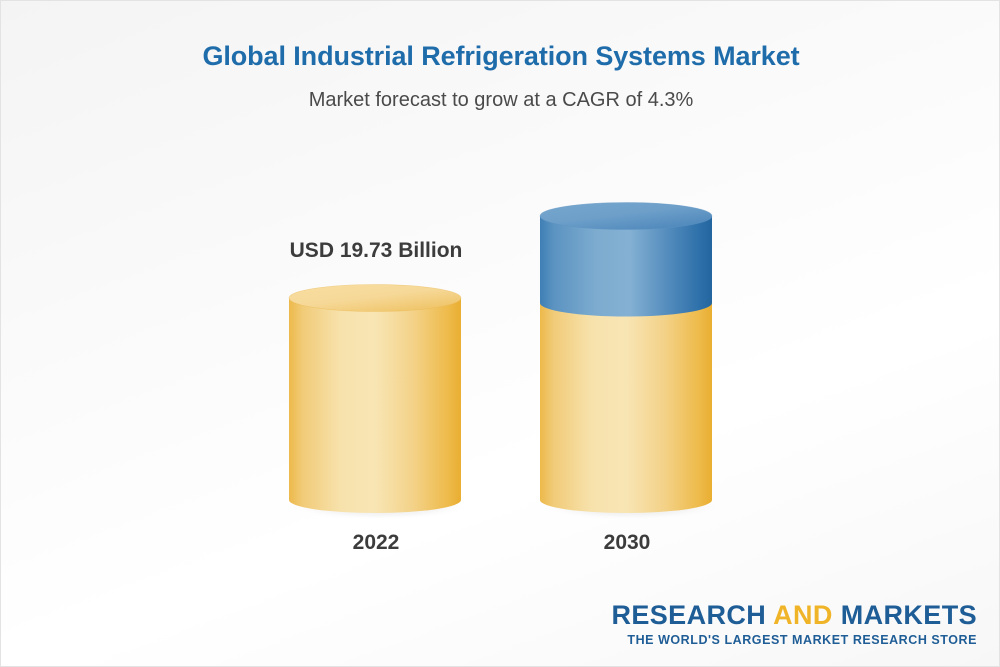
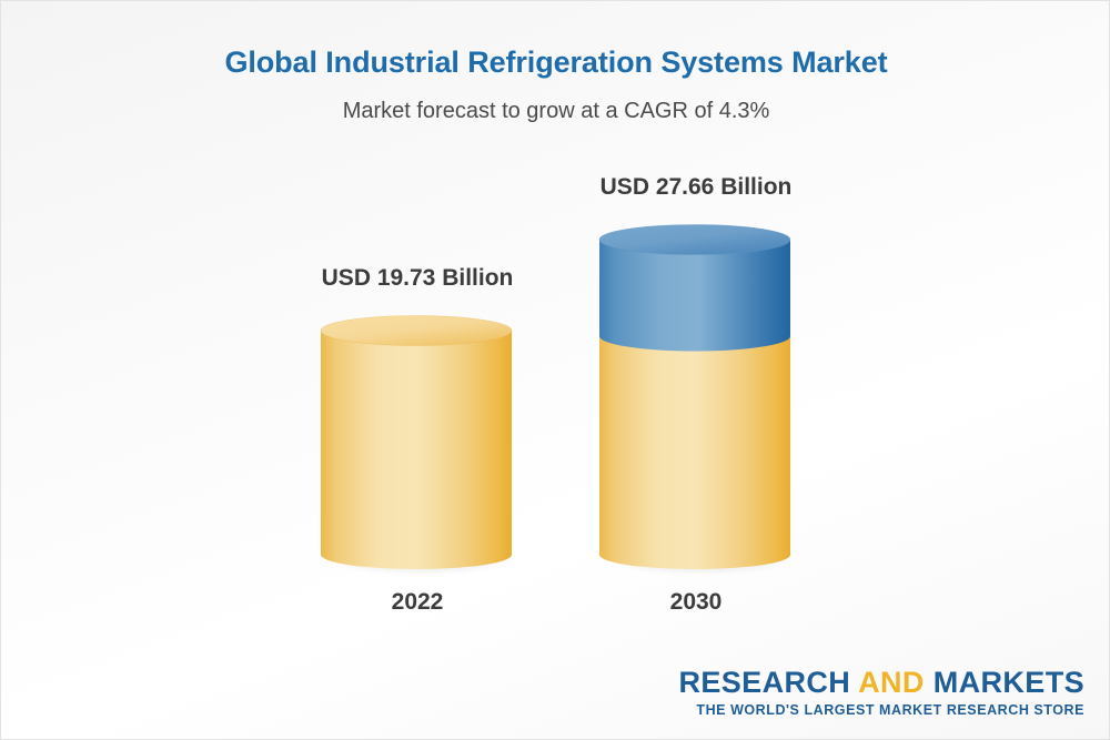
  Global Industrial Refrigeration Systems Market
  Market forecast to grow at a CAGR of 4.3%
  USD 19.73 Billion
  2022
+ USD 27.66 Billion
  2030
  RESEARCH AND MARKETS
  THE WORLD'S LARGEST MARKET RESEARCH STORE
